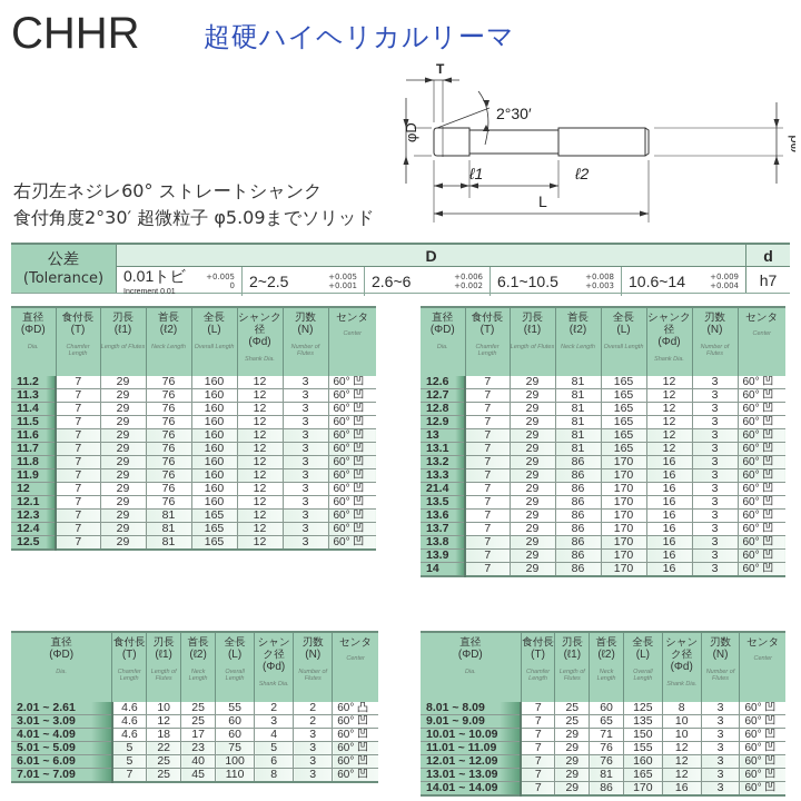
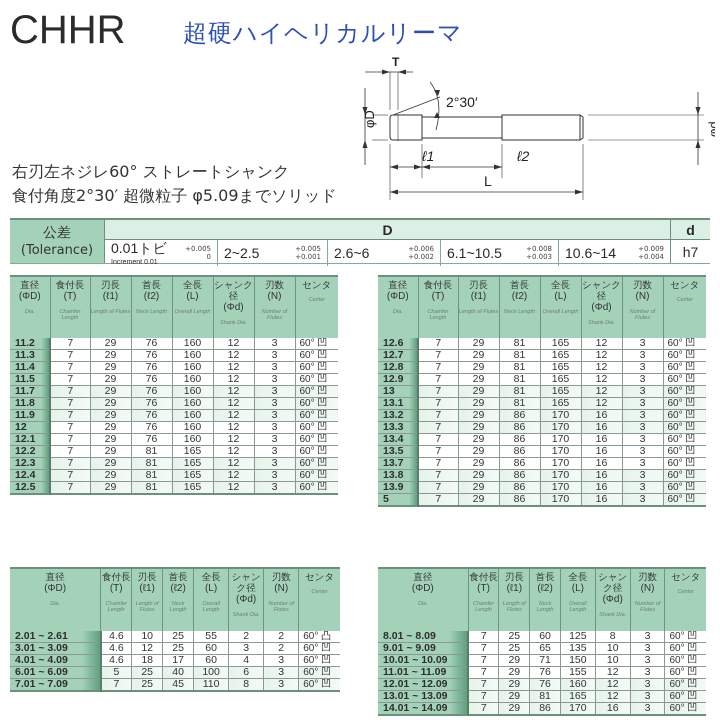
  CHHR
  超硬ハイヘリカルリーマ
  T
  2°30′
  ℓ1
  ℓ2
  L
  右刃左ネジレ60° ストレートシャンク
  食付角度2°30′ 超微粒子 φ5.09までソリッド
  公差
  (Tolerance)
  D
  0.01トビ
  +0.005
  0
  2~2.5
  +0.005
  +0.001
  2.6~6
  +0.006
  +0.002
  6.1~10.5
  +0.008
  +0.003
  10.6~14
  +0.009
  +0.004
  d
  h7
  11.2	7	29	76	160	12	3	60° 凹
  11.3	7	29	76	160	12	3	60° 凹
  11.4	7	29	76	160	12	3	60° 凹
  11.5	7	29	76	160	12	3	60° 凹
- 11.6	7	29	76	160	12	3	60° 凹
  11.7	7	29	76	160	12	3	60° 凹
  11.8	7	29	76	160	12	3	60° 凹
  11.9	7	29	76	160	12	3	60° 凹
  12	7	29	76	160	12	3	60° 凹
  12.1	7	29	76	160	12	3	60° 凹
+ 12.2	7	29	81	165	12	3	60° 凹
  12.3	7	29	81	165	12	3	60° 凹
  12.4	7	29	81	165	12	3	60° 凹
  12.5	7	29	81	165	12	3	60° 凹
  12.6	7	29	81	165	12	3	60° 凹
  12.7	7	29	81	165	12	3	60° 凹
  12.8	7	29	81	165	12	3	60° 凹
  12.9	7	29	81	165	12	3	60° 凹
  13	7	29	81	165	12	3	60° 凹
  13.1	7	29	81	165	12	3	60° 凹
  13.2	7	29	86	170	16	3	60° 凹
  13.3	7	29	86	170	16	3	60° 凹
- 21.4	7	29	86	170	16	3	60° 凹
+ 13.4	7	29	86	170	16	3	60° 凹
  13.5	7	29	86	170	16	3	60° 凹
- 13.6	7	29	86	170	16	3	60° 凹
  13.7	7	29	86	170	16	3	60° 凹
  13.8	7	29	86	170	16	3	60° 凹
  13.9	7	29	86	170	16	3	60° 凹
- 14	7	29	86	170	16	3	60° 凹
+ 5	7	29	86	170	16	3	60° 凹
  2.01 ~ 2.61	4.6	10	25	55	2	2	60° 凸
  3.01 ~ 3.09	4.6	12	25	60	3	2	60° 凹
  4.01 ~ 4.09	4.6	18	17	60	4	3	60° 凹
- 5.01 ~ 5.09	5	22	23	75	5	3	60° 凹
  6.01 ~ 6.09	5	25	40	100	6	3	60° 凹
  7.01 ~ 7.09	7	25	45	110	8	3	60° 凹
  8.01 ~ 8.09	7	25	60	125	8	3	60° 凹
  9.01 ~ 9.09	7	25	65	135	10	3	60° 凹
  10.01 ~ 10.09	7	29	71	150	10	3	60° 凹
  11.01 ~ 11.09	7	29	76	155	12	3	60° 凹
  12.01 ~ 12.09	7	29	76	160	12	3	60° 凹
  13.01 ~ 13.09	7	29	81	165	12	3	60° 凹
  14.01 ~ 14.09	7	29	86	170	16	3	60° 凹
